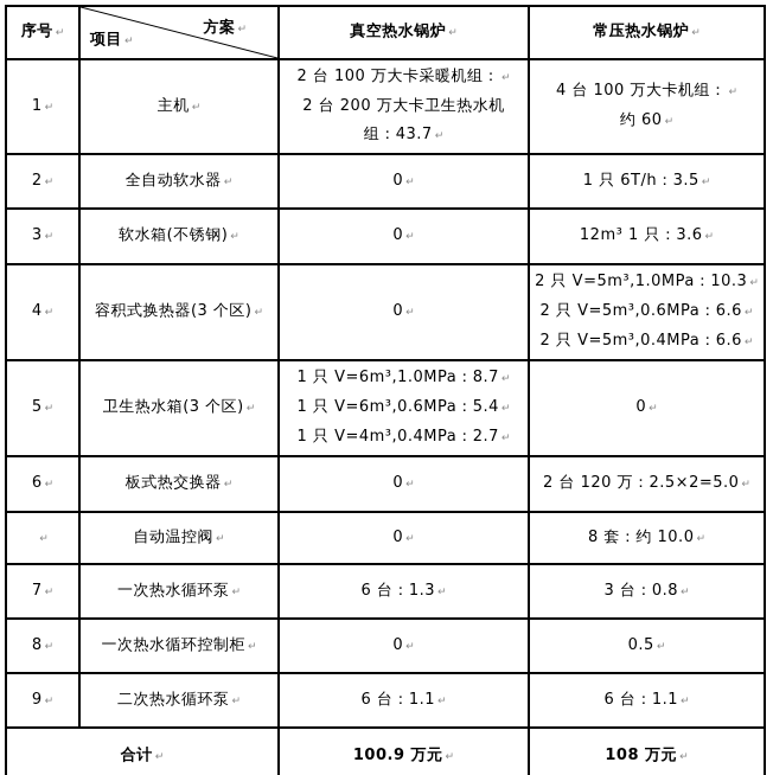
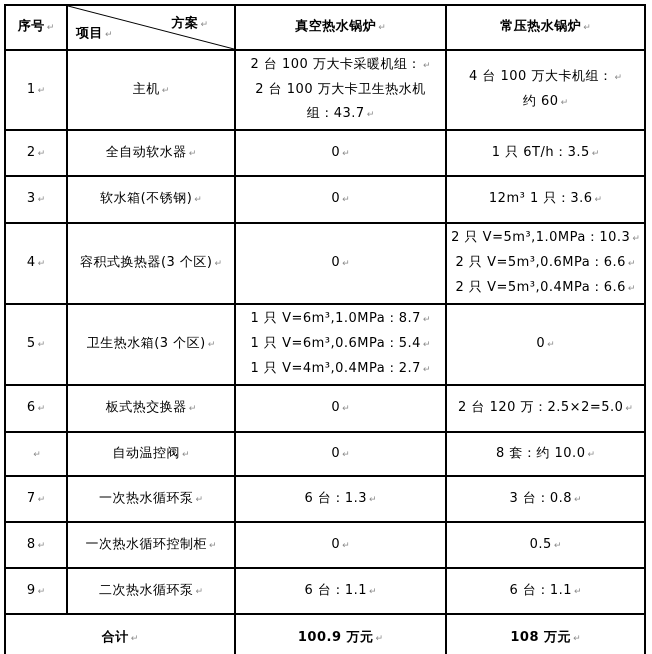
  序号 ↵	方案 ↵ 项目 ↵	真空热水锅炉 ↵	常压热水锅炉 ↵
- 1 ↵	主机 ↵	2 台 100 万大卡采暖机组： ↵2 台 200 万大卡卫生热水机组：43.7 ↵	4 台 100 万大卡机组： ↵约 60 ↵
+ 1 ↵	主机 ↵	2 台 100 万大卡采暖机组： ↵2 台 100 万大卡卫生热水机组：43.7 ↵	4 台 100 万大卡机组： ↵约 60 ↵
  2 ↵	全自动软水器 ↵	0 ↵	1 只 6T/h：3.5 ↵
  3 ↵	软水箱(不锈钢) ↵	0 ↵	12m³ 1 只：3.6 ↵
  4 ↵	容积式换热器(3 个区) ↵	0 ↵	2 只 V=5m³,1.0MPa：10.3 ↵2 只 V=5m³,0.6MPa：6.6 ↵2 只 V=5m³,0.4MPa：6.6 ↵
  5 ↵	卫生热水箱(3 个区) ↵	1 只 V=6m³,1.0MPa：8.7 ↵1 只 V=6m³,0.6MPa：5.4 ↵1 只 V=4m³,0.4MPa：2.7 ↵	0 ↵
  6 ↵	板式热交换器 ↵	0 ↵	2 台 120 万：2.5×2=5.0 ↵
  ↵	自动温控阀 ↵	0 ↵	8 套：约 10.0 ↵
  7 ↵	一次热水循环泵 ↵	6 台：1.3 ↵	3 台：0.8 ↵
  8 ↵	一次热水循环控制柜 ↵	0 ↵	0.5 ↵
  9 ↵	二次热水循环泵 ↵	6 台：1.1 ↵	6 台：1.1 ↵
  合计 ↵	100.9 万元 ↵	108 万元 ↵
